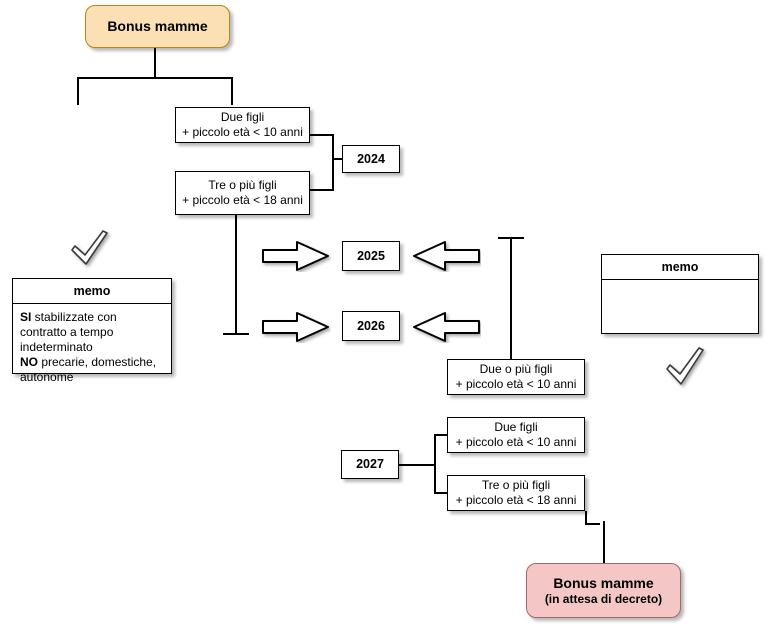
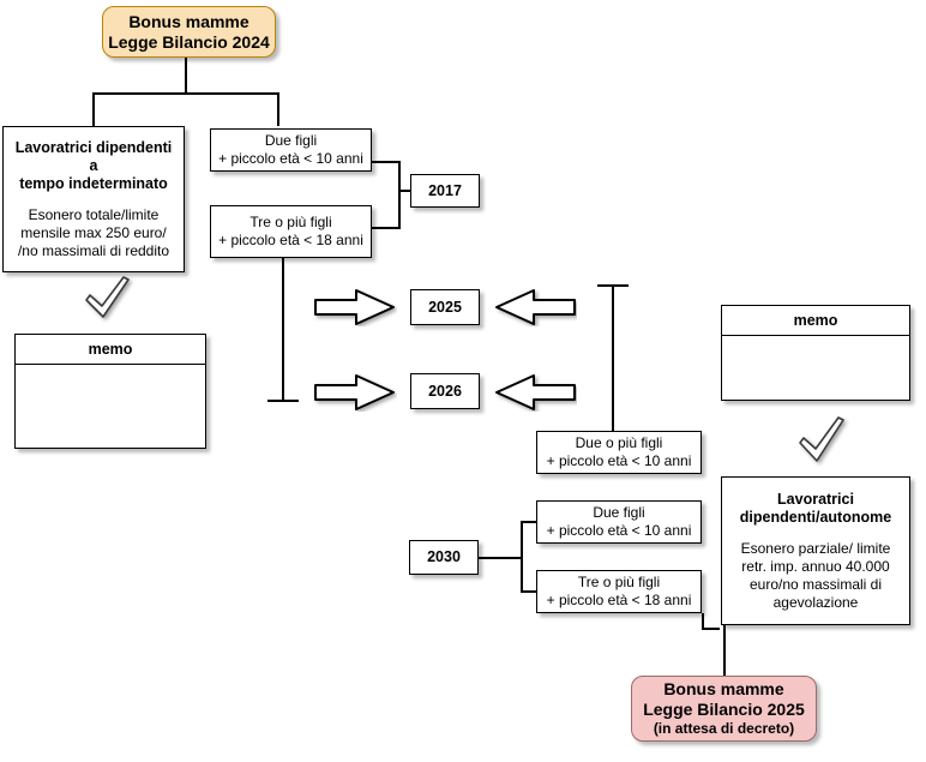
  Bonus mamme
+ Legge Bilancio 2024
+ Lavoratrici dipendenti a
+ tempo indeterminato
+ Esonero totale/limite mensile max 250 euro/ /no massimali di reddito
  memo
- SI stabilizzate con contratto a tempo indeterminato
- NO precarie, domestiche, autonome
  Due figli
  + piccolo età < 10 anni
  Tre o più figli
  + piccolo età < 18 anni
- 2024
+ 2017
  2025
  2026
- 2027
+ 2030
  memo
+ Lavoratrici
+ dipendenti/autonome
+ Esonero parziale/ limite retr. imp. annuo 40.000 euro/no massimali di agevolazione
  Due o più figli
  + piccolo età < 10 anni
  Due figli
  + piccolo età < 10 anni
  Tre o più figli
  + piccolo età < 18 anni
  Bonus mamme
+ Legge Bilancio 2025
  (in attesa di decreto)
